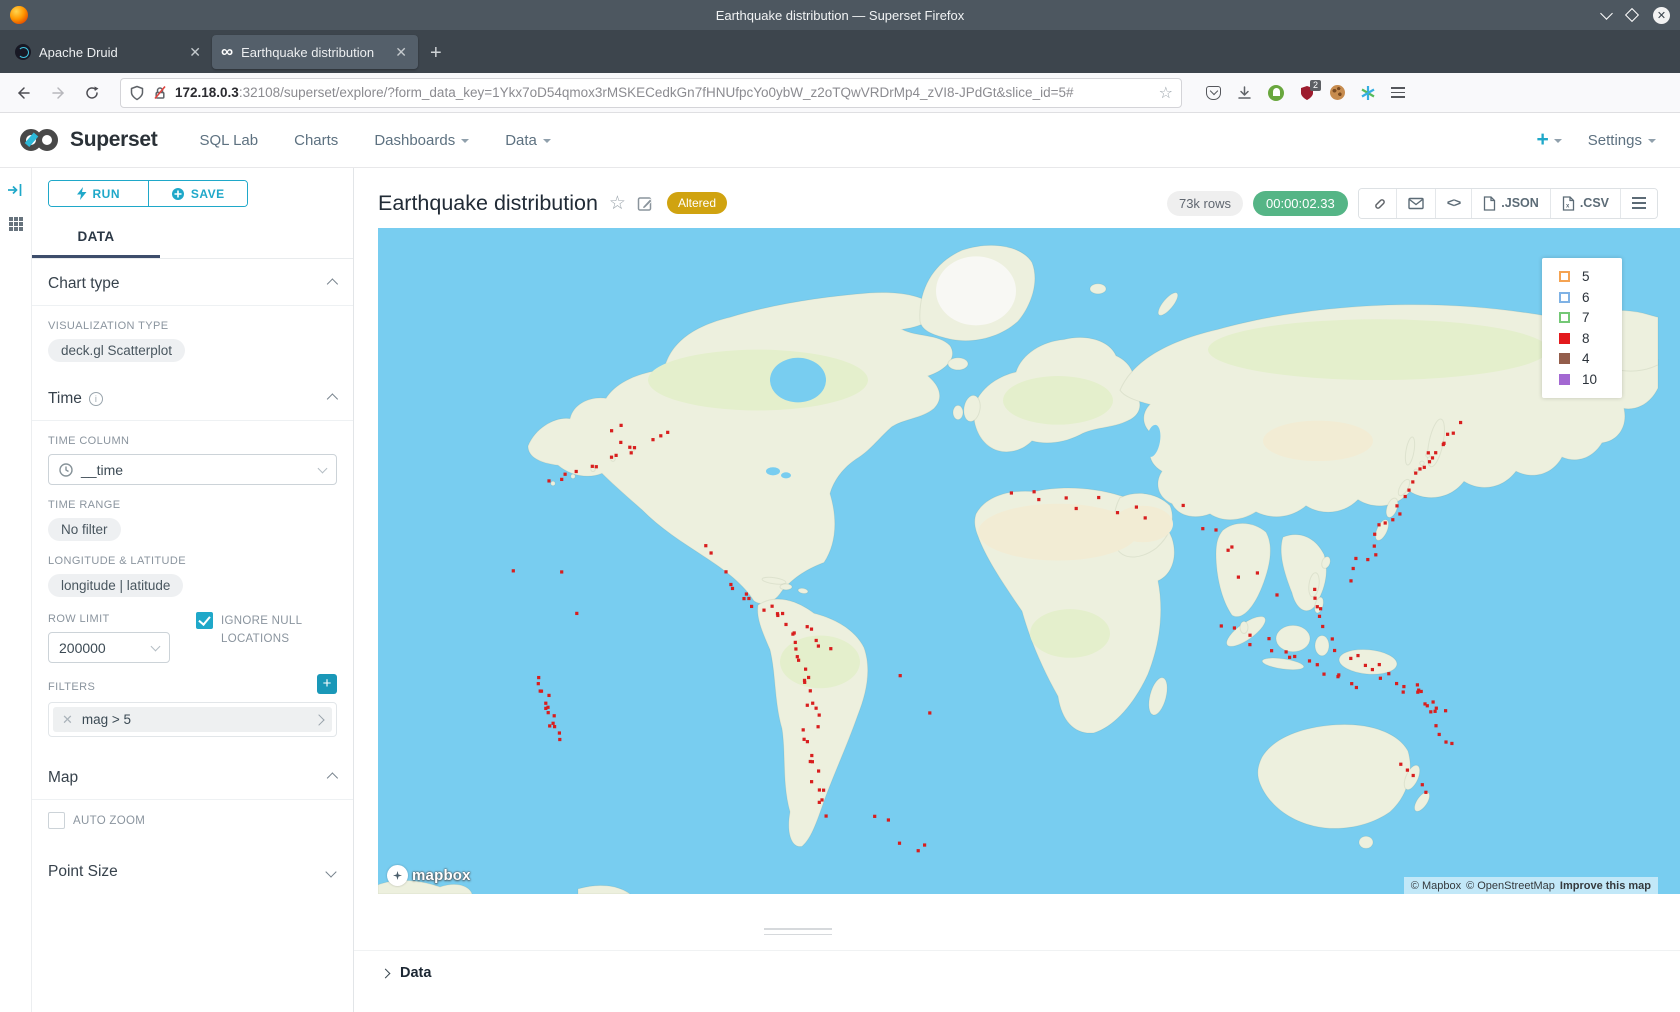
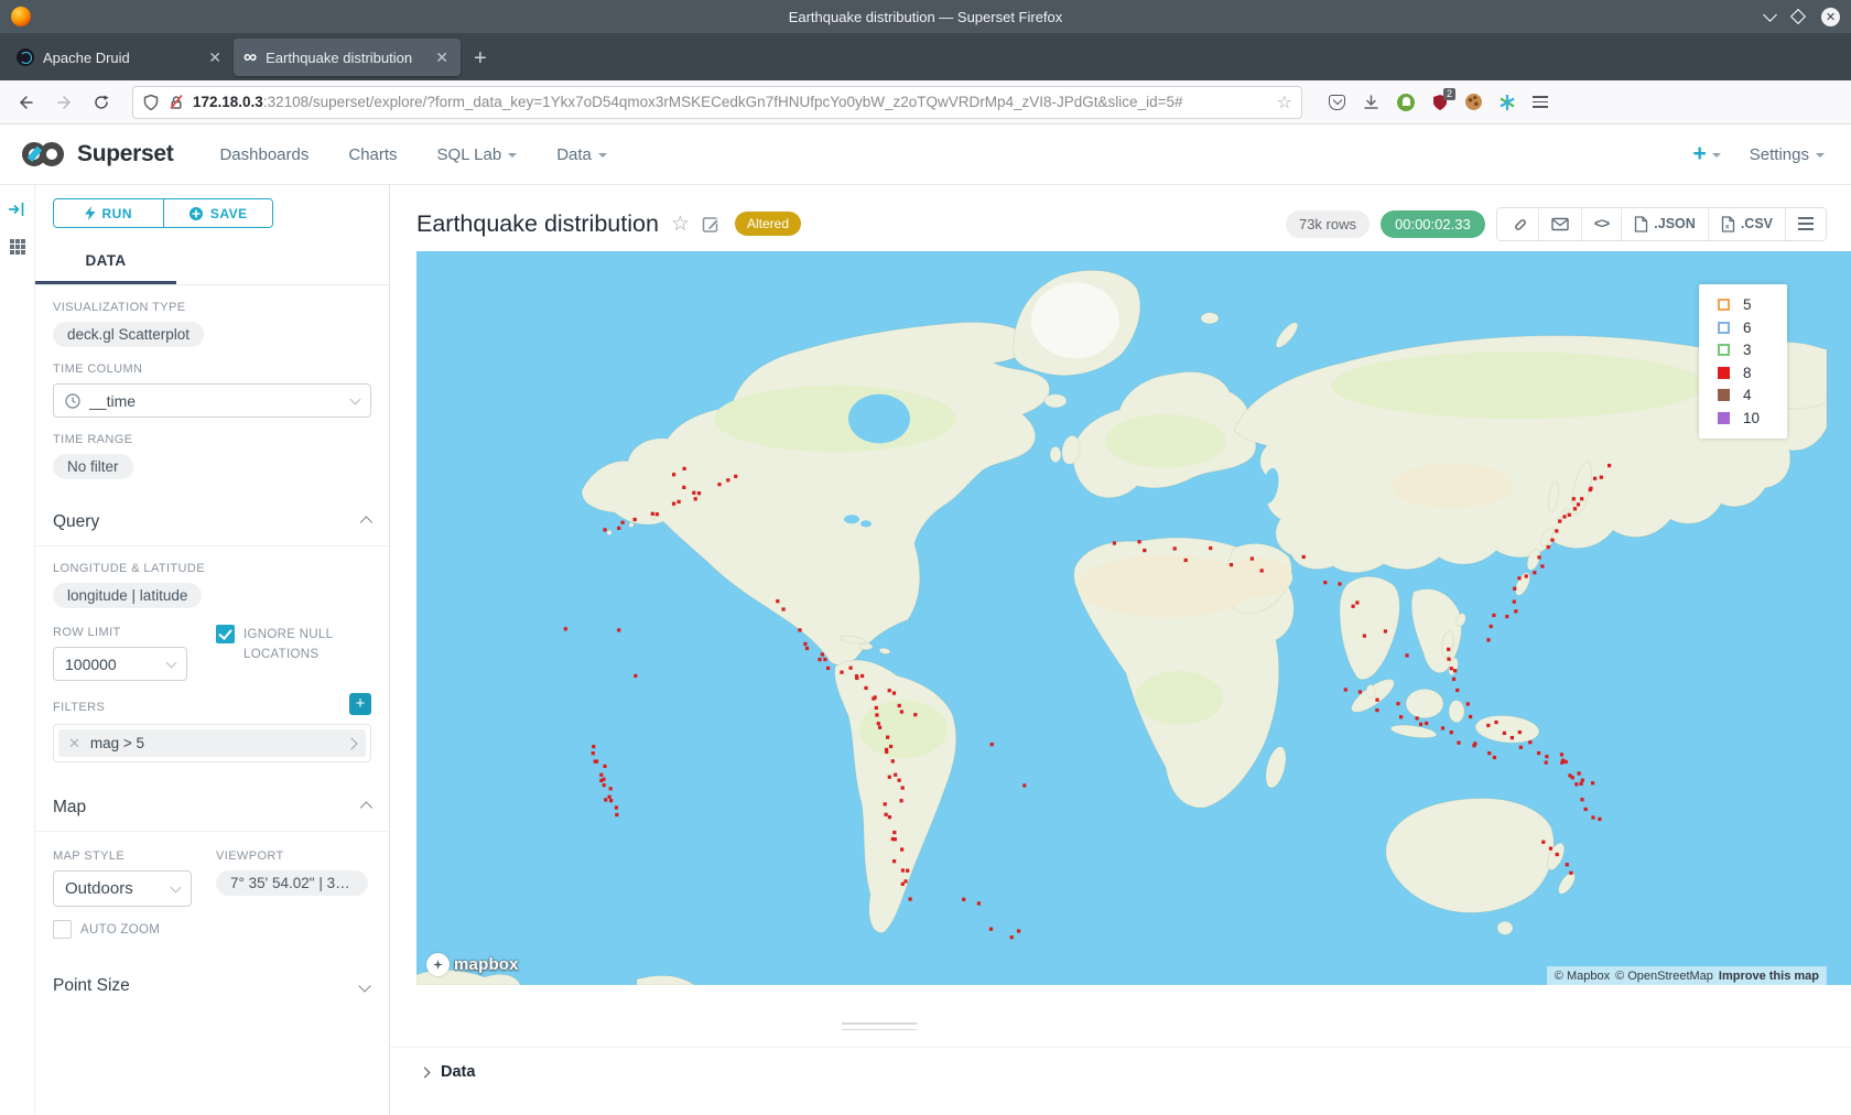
  Earthquake distribution — Superset Firefox
  ✕
  Apache Druid
  ✕
  ∞
  Earthquake distribution
  ✕
  +
  172.18.0.3:32108/superset/explore/?form_data_key=1Ykx7oD54qmox3rMSKECedkGn7fHNUfpcYo0ybW_z2oTQwVRDrMp4_zVI8-JPdGt&slice_id=5#
  ☆
  2
  Superset
- SQL Lab
+ Dashboards
  Charts
- Dashboards
+ SQL Lab
  Data
  +
  Settings
  RUN
  SAVE
  DATA
- Chart type
  VISUALIZATION TYPE
  deck.gl Scatterplot
- Time
- i
  TIME COLUMN
  __time
  TIME RANGE
  No filter
+ Query
  LONGITUDE & LATITUDE
  longitude | latitude
  ROW LIMIT
- 200000
+ 100000
  IGNORE NULL LOCATIONS
  FILTERS
  +
  ✕
  mag > 5
  Map
+ MAP STYLE
+ Outdoors
+ VIEWPORT
+ 7° 35' 54.02" | 31...
  AUTO ZOOM
  Point Size
  Earthquake distribution
  ☆
  Altered
  73k rows
  00:00:02.33
  <>
  .JSON
  .CSV
  5
  6
- 7
+ 3
  8
  4
  10
  mapbox
  © Mapbox
  © OpenStreetMap
  Improve this map
  Data
